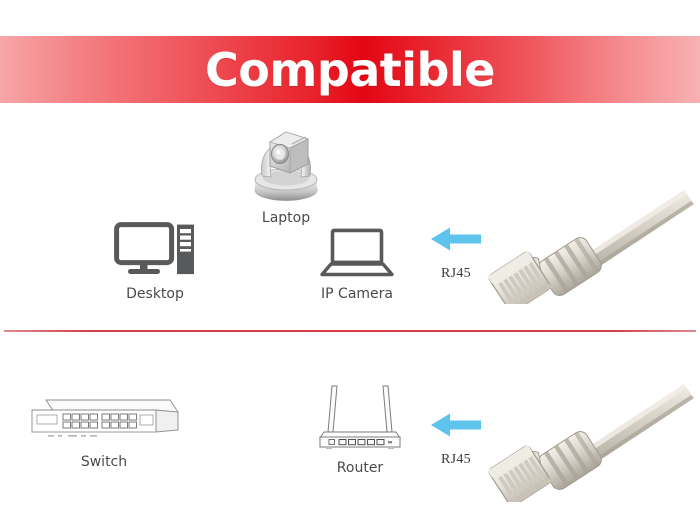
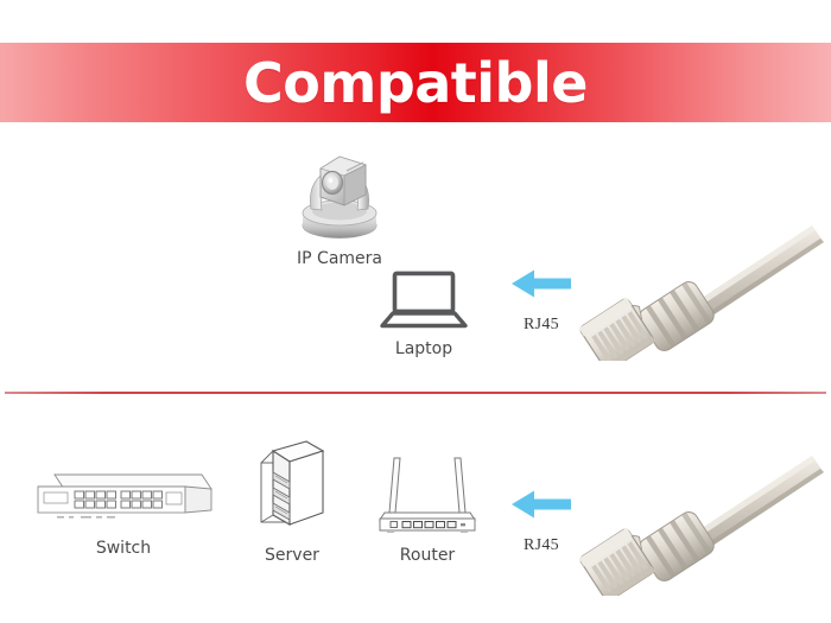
  Compatible
- Laptop
+ IP Camera
- Desktop
- IP Camera
+ Laptop
  RJ45
  Switch
+ Server
  Router
  RJ45
